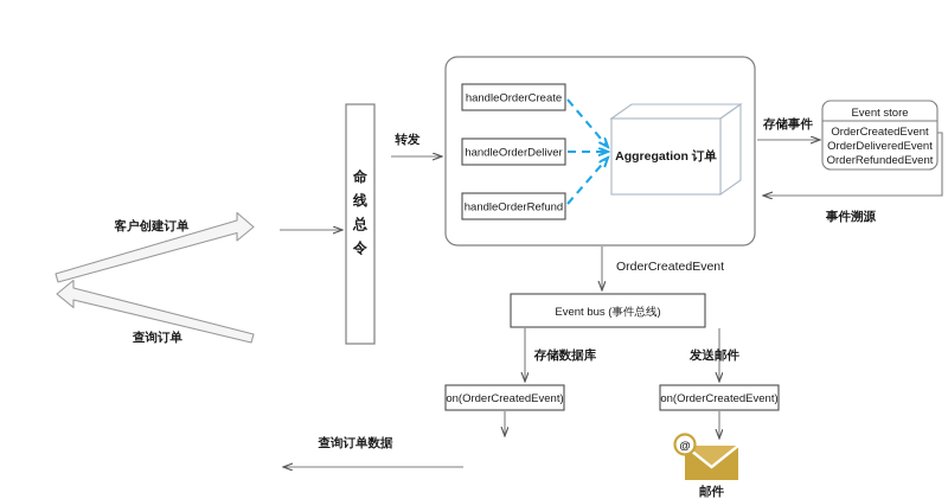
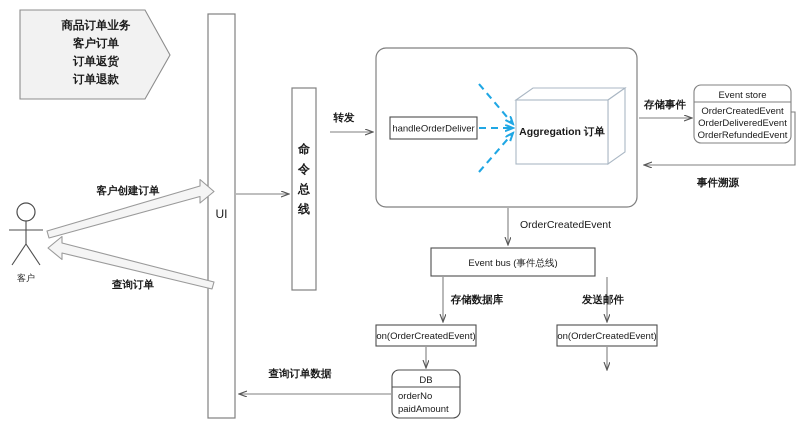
+ 商品订单业务
+ 客户订单
+ 订单返货
+ 订单退款
+ 客户
+ UI
  客户创建订单
  查询订单
  命
- 线
+ 令
  总
- 令
+ 线
  转发
- handleOrderCreate
  handleOrderDeliver
- handleOrderRefund
  Aggregation 订单
  存储事件
  Event store
  OrderCreatedEvent
  OrderDeliveredEvent
  OrderRefundedEvent
  事件溯源
  OrderCreatedEvent
  Event bus (事件总线)
  存储数据库
  发送邮件
  on(OrderCreatedEvent)
  on(OrderCreatedEvent)
+ DB
+ orderNo
+ paidAmount
  查询订单数据
- @
- 邮件
